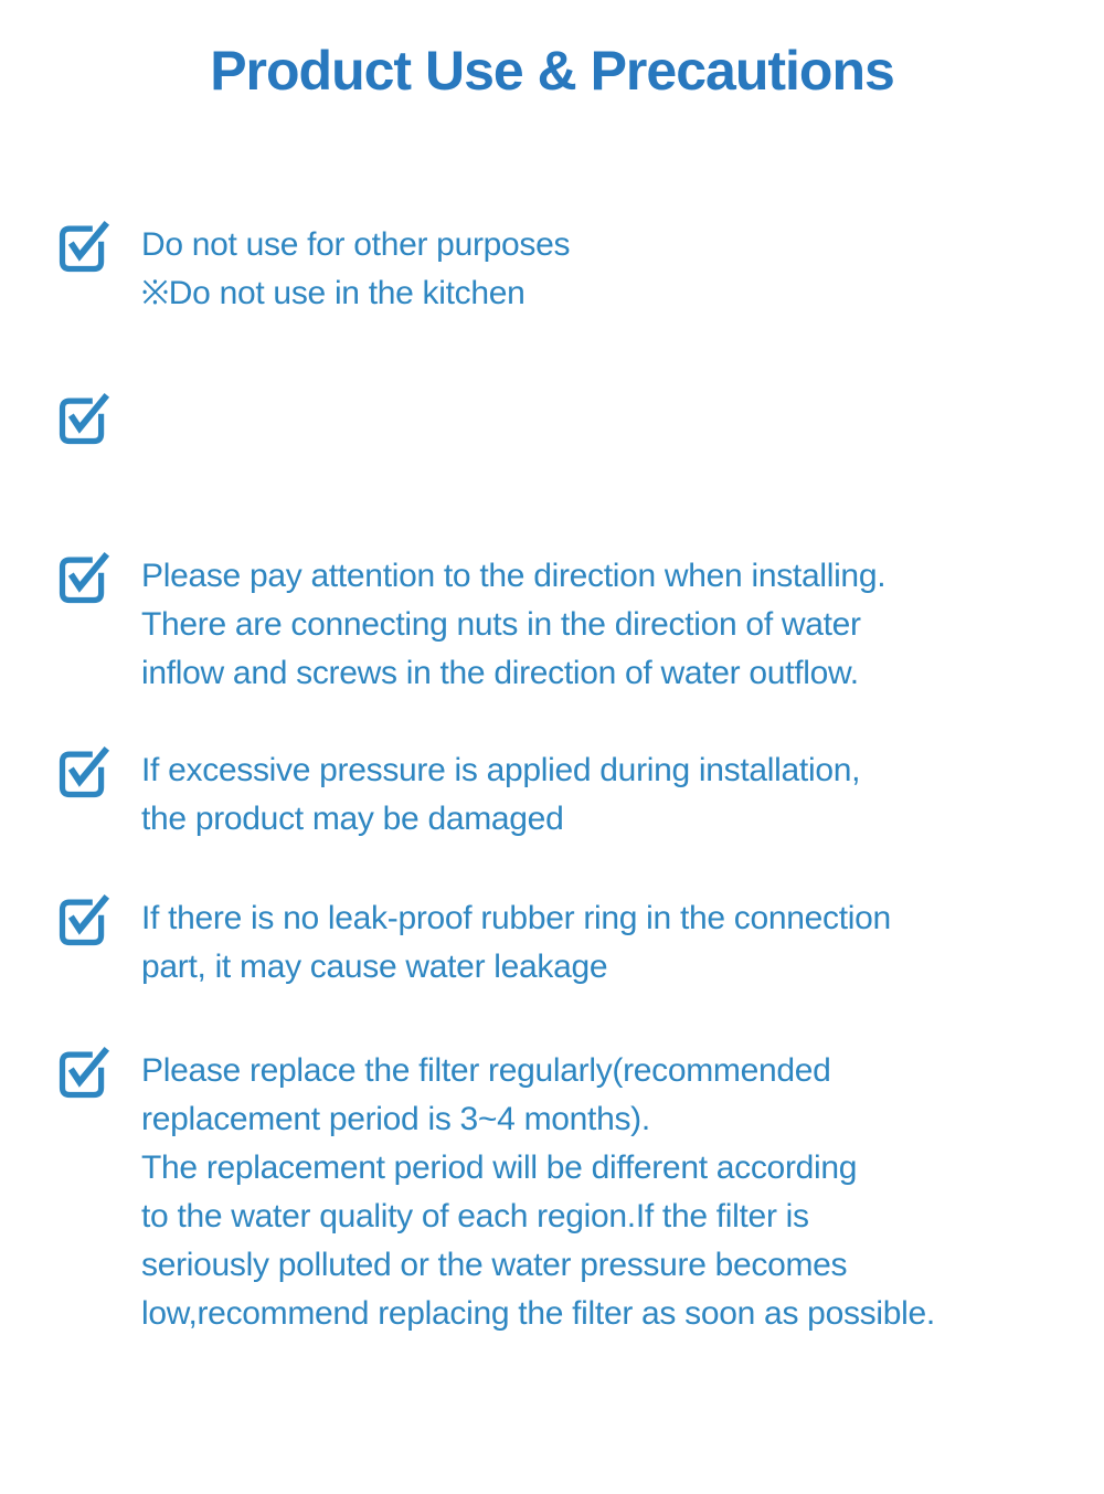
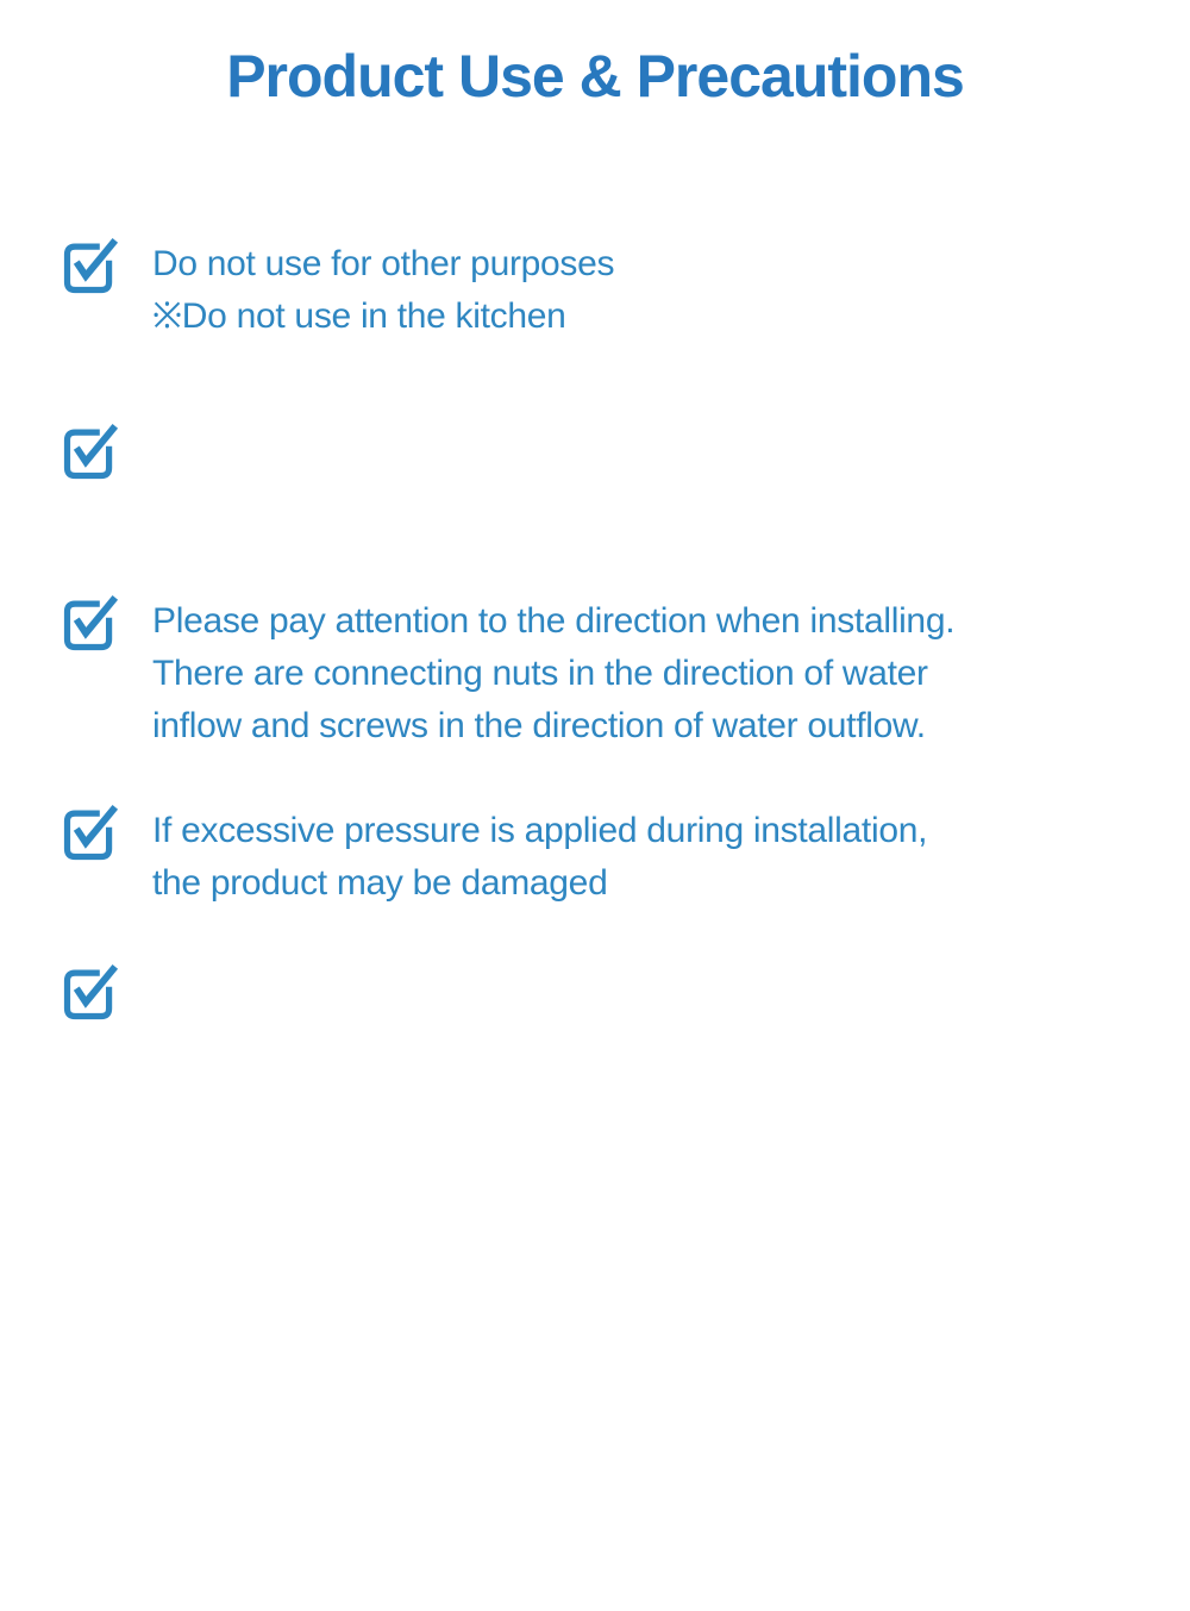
  Product Use & Precautions
  Do not use for other purposes
  ※Do not use in the kitchen
  Please pay attention to the direction when installing.
  There are connecting nuts in the direction of water
  inflow and screws in the direction of water outflow.
  If excessive pressure is applied during installation,
  the product may be damaged
- If there is no leak-proof rubber ring in the connection
- part, it may cause water leakage
- Please replace the filter regularly(recommended
- replacement period is 3~4 months).
- The replacement period will be different according
- to the water quality of each region.If the filter is
- seriously polluted or the water pressure becomes
- low,recommend replacing the filter as soon as possible.
